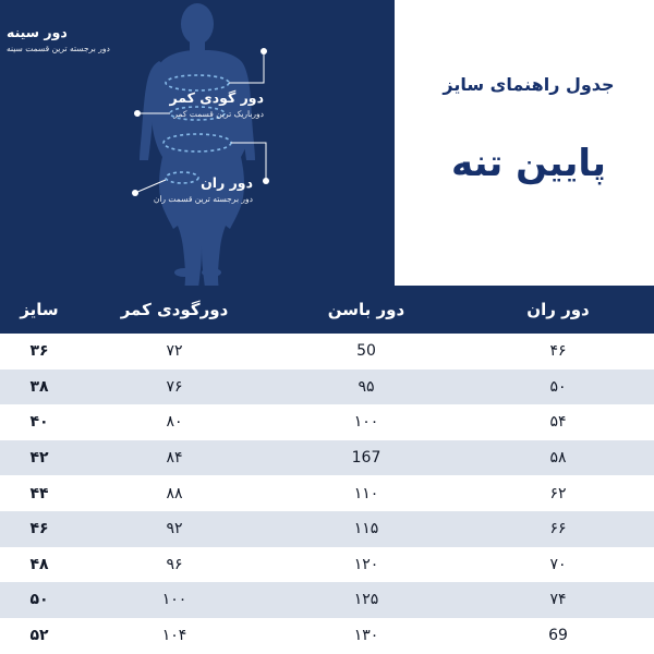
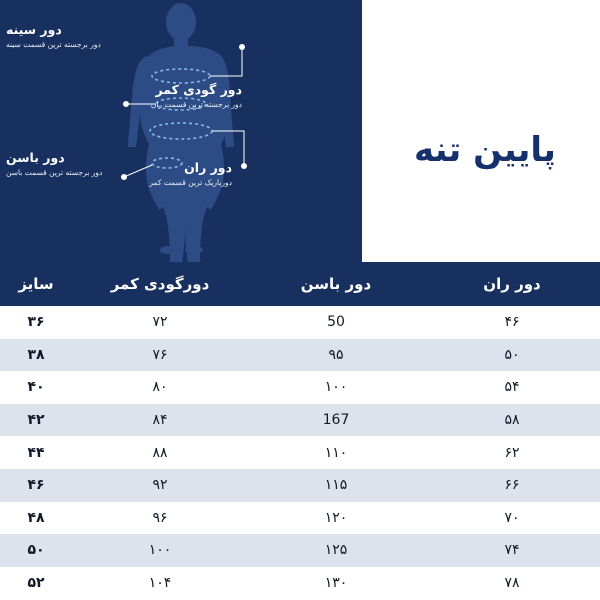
  دور سینه
  دور برجسته ترین قسمت سینه
  دور گودی کمر
- دورباریک ترین قسمت کمر
+ دور برجسته ترین قسمت ران
+ دور باسن
+ دور برجسته ترین قسمت باسن
  دور ران
- دور برجسته ترین قسمت ران
+ دورباریک ترین قسمت کمر
- جدول راهنمای سایز
  پایین تنه
  دور ران	دور باسن	دورگودی کمر	سایز
  ۴۶	50	۷۲	۳۶
  ۵۰	۹۵	۷۶	۳۸
  ۵۴	۱۰۰	۸۰	۴۰
  ۵۸	167	۸۴	۴۲
  ۶۲	۱۱۰	۸۸	۴۴
  ۶۶	۱۱۵	۹۲	۴۶
  ۷۰	۱۲۰	۹۶	۴۸
  ۷۴	۱۲۵	۱۰۰	۵۰
- 69	۱۳۰	۱۰۴	۵۲
+ ۷۸	۱۳۰	۱۰۴	۵۲
